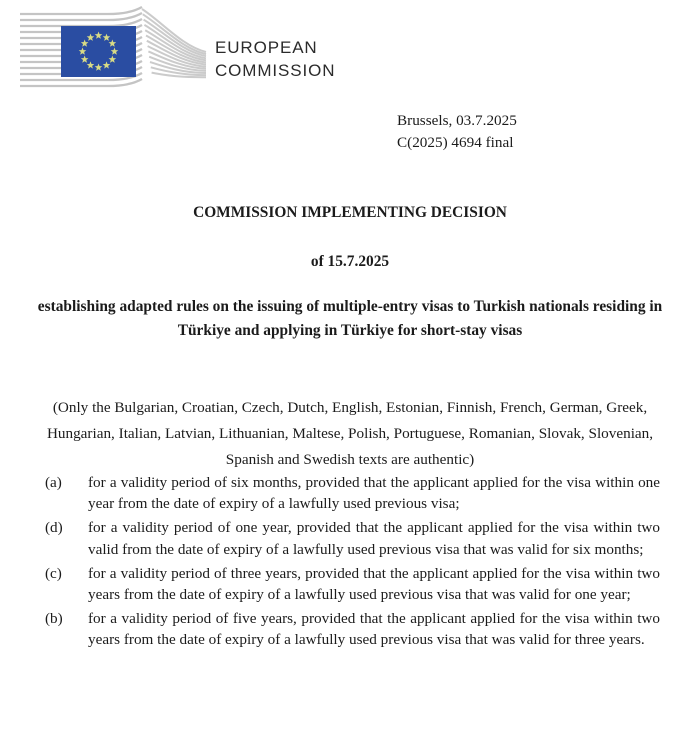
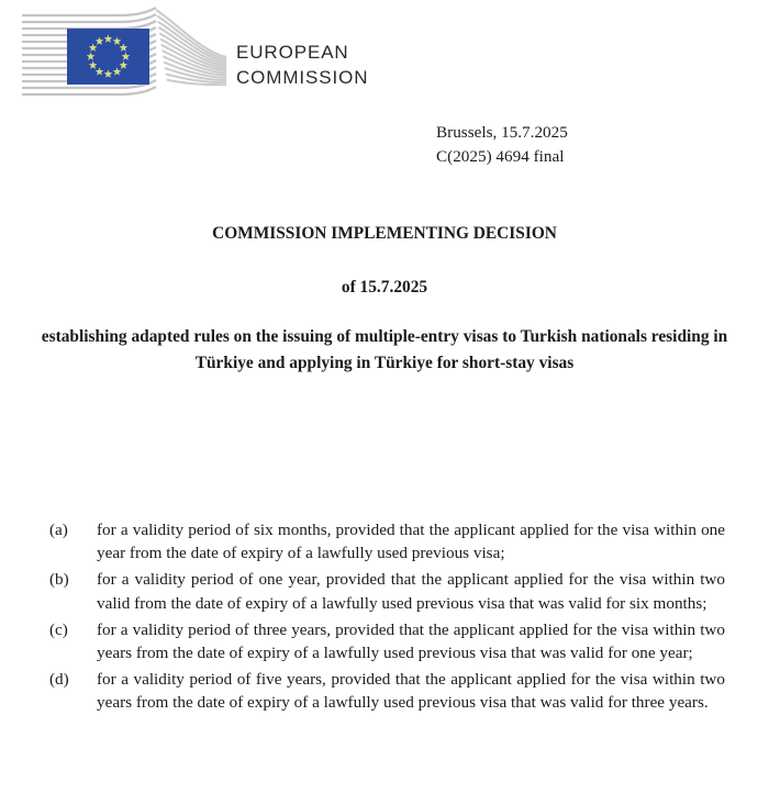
  EUROPEAN
  COMMISSION
- Brussels, 03.7.2025
+ Brussels, 15.7.2025
  C(2025) 4694 final
  COMMISSION IMPLEMENTING DECISION
  of 15.7.2025
  establishing adapted rules on the issuing of multiple-entry visas to Turkish nationals residing in Türkiye and applying in Türkiye for short-stay visas
- (Only the Bulgarian, Croatian, Czech, Dutch, English, Estonian, Finnish, French, German, Greek, Hungarian, Italian, Latvian, Lithuanian, Maltese, Polish, Portuguese, Romanian, Slovak, Slovenian, Spanish and Swedish texts are authentic)
  (a)
  for a validity period of six months, provided that the applicant applied for the visa within one year from the date of expiry of a lawfully used previous visa;
- (d)
+ (b)
  for a validity period of one year, provided that the applicant applied for the visa within two valid from the date of expiry of a lawfully used previous visa that was valid for six months;
  (c)
  for a validity period of three years, provided that the applicant applied for the visa within two years from the date of expiry of a lawfully used previous visa that was valid for one year;
- (b)
+ (d)
  for a validity period of five years, provided that the applicant applied for the visa within two years from the date of expiry of a lawfully used previous visa that was valid for three years.
